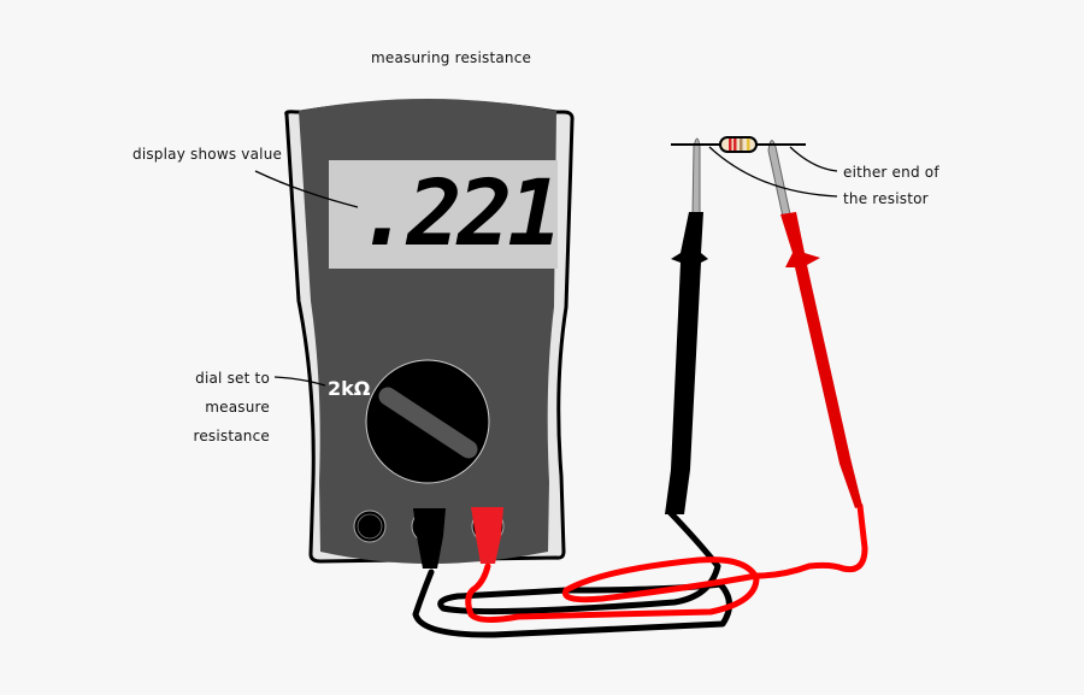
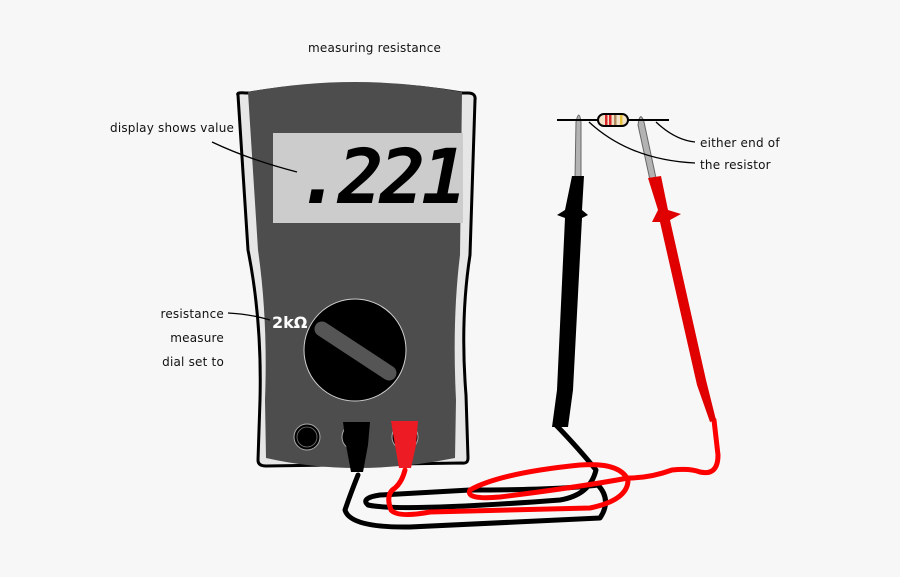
  .221
  2kΩ
  measuring resistance
  display shows value
- dial set to
+ resistance
  measure
- resistance
+ dial set to
  either end of
  the resistor
